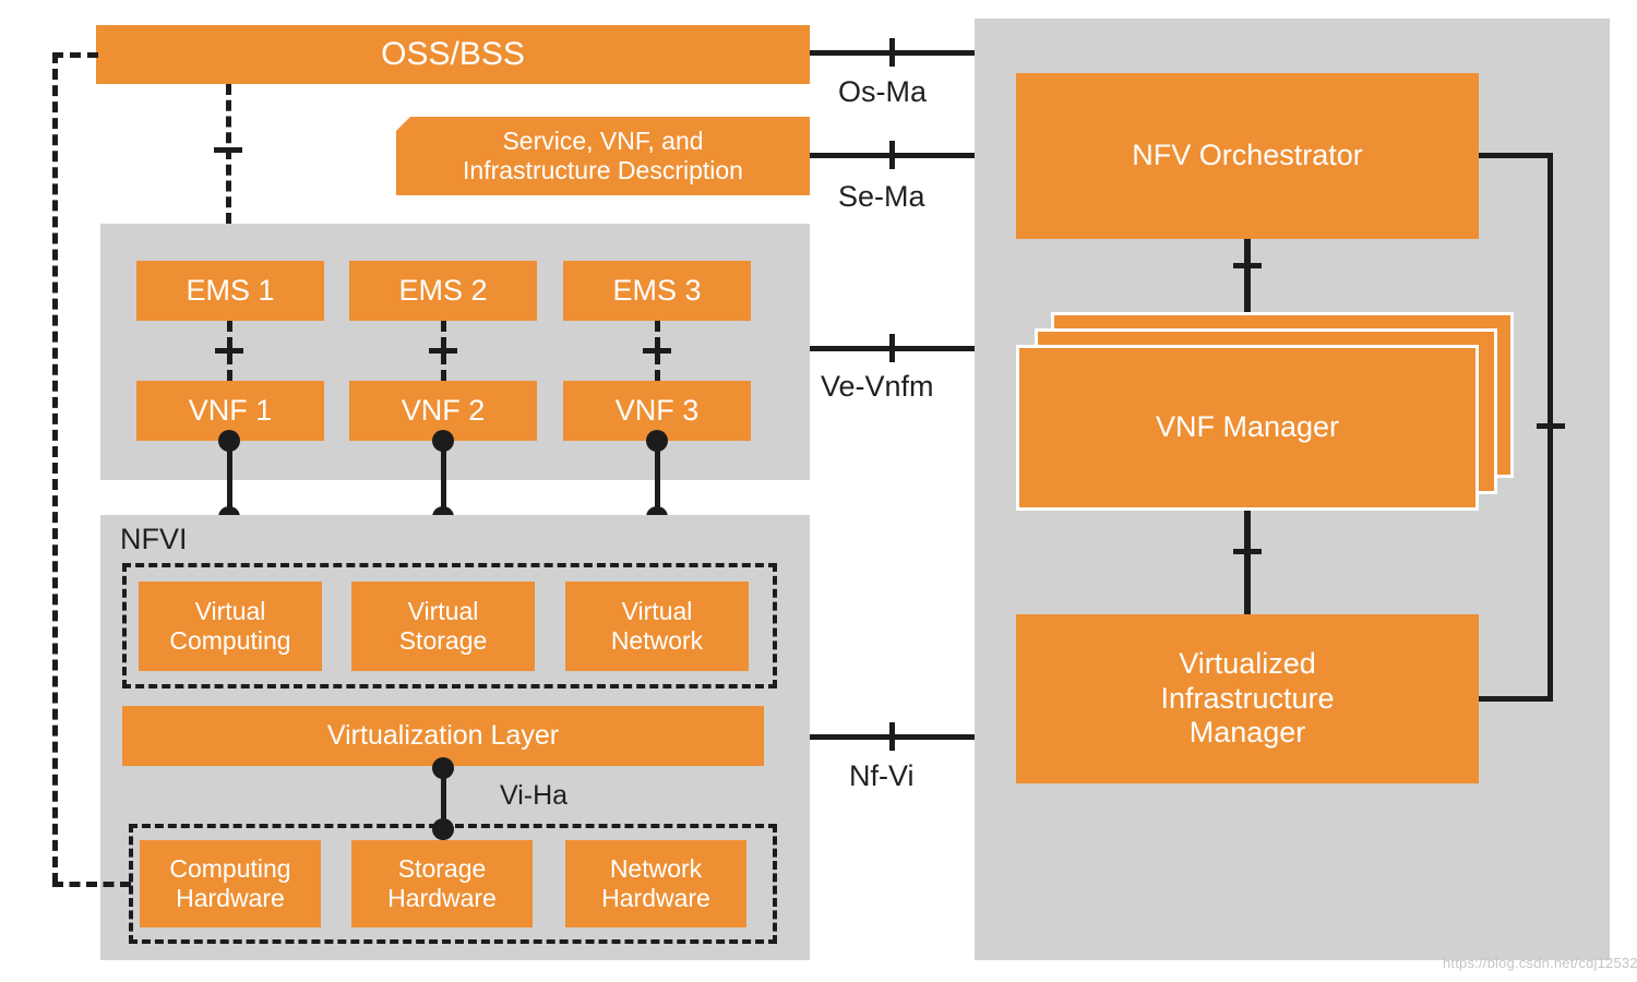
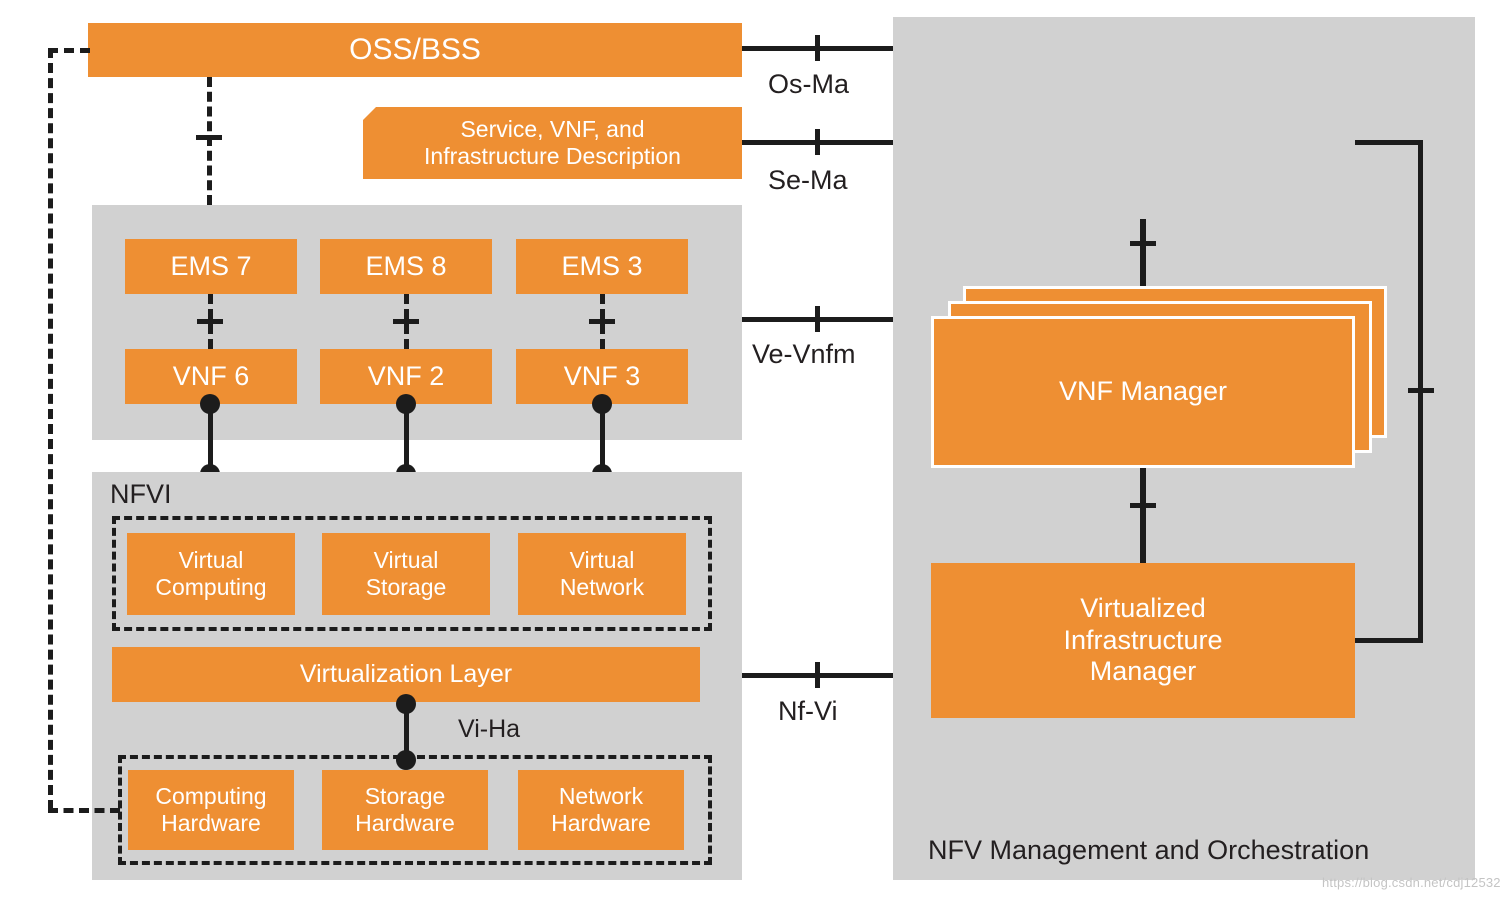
  OSS/BSS
  Service, VNF, and
  Infrastructure Description
- EMS 1
+ EMS 7
- EMS 2
+ EMS 8
  EMS 3
- VNF 1
+ VNF 6
  VNF 2
  VNF 3
  NFVI
  Virtual
  Computing
  Virtual
  Storage
  Virtual
  Network
  Virtualization Layer
  Vi-Ha
  Computing
  Hardware
  Storage
  Hardware
  Network
  Hardware
  Os-Ma
  Se-Ma
  Ve-Vnfm
  Nf-Vi
- NFV Orchestrator
  VNF Manager
  Virtualized
  Infrastructure
  Manager
+ NFV Management and Orchestration
  https://blog.csdn.net/cdj12532
